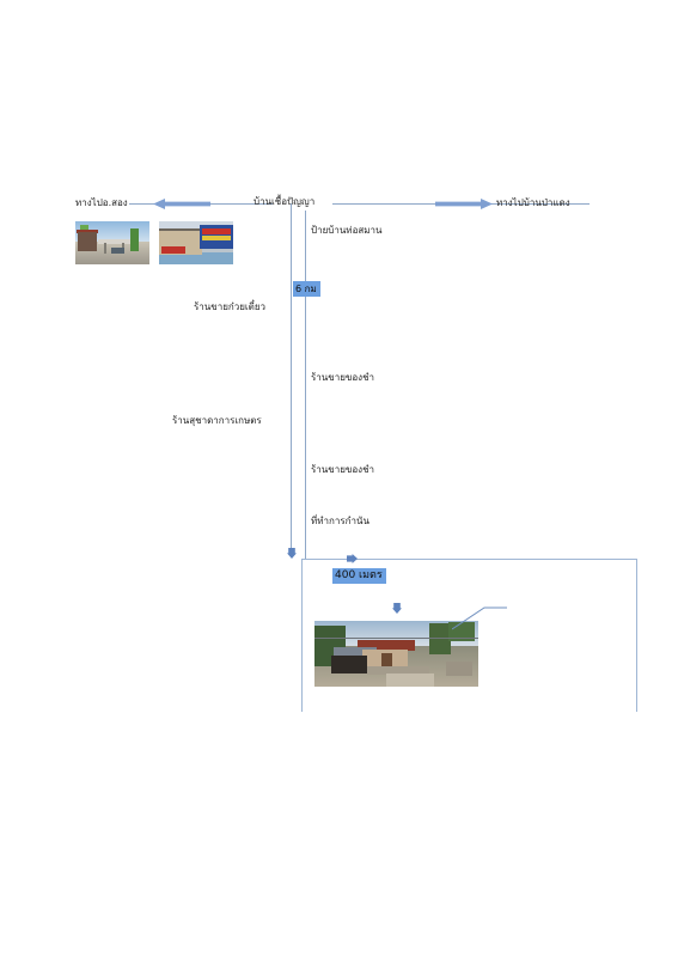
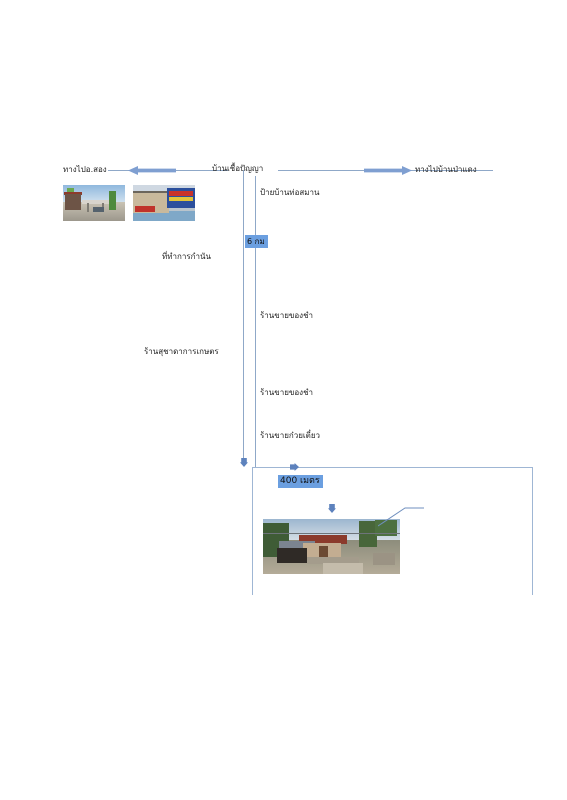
  ทางไปอ.สอง
  ทางไปบ้านป่าแดง
  บ้านเชื้อปัญญา
  6 กม
  ป้ายบ้านท่อสมาน
- ร้านขายก๋วยเตี๋ยว
+ ที่ทำการกำนัน
  ร้านขายของชำ
  ร้านสุชาดาการเกษตร
  ร้านขายของชำ
- ที่ทำการกำนัน
+ ร้านขายก๋วยเตี๋ยว
  400 เมตร
